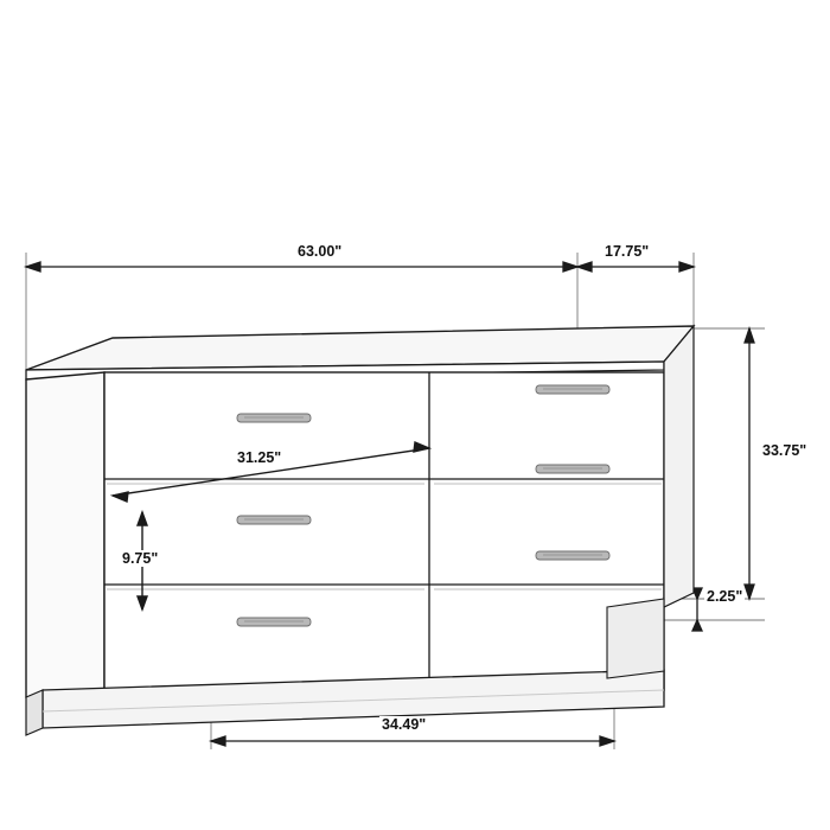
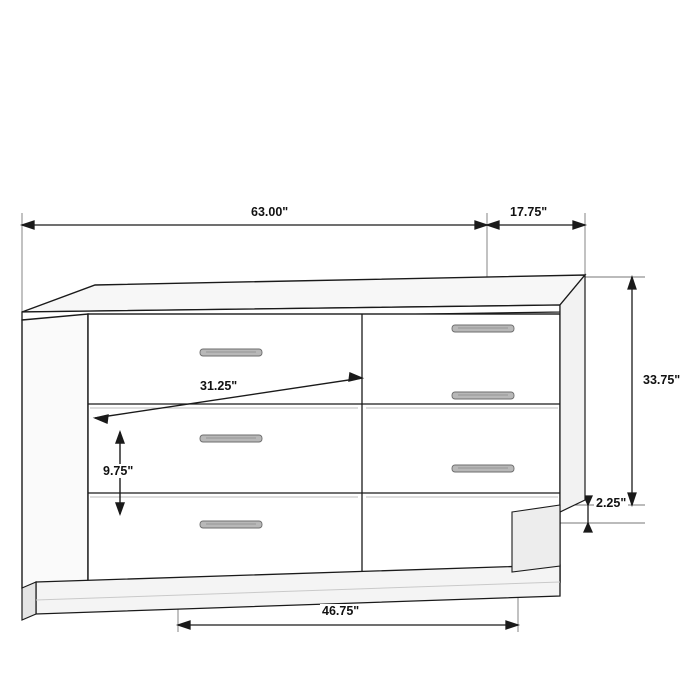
  63.00"
  17.75"
  33.75"
  31.25"
  9.75"
  2.25"
- 34.49"
+ 46.75"
